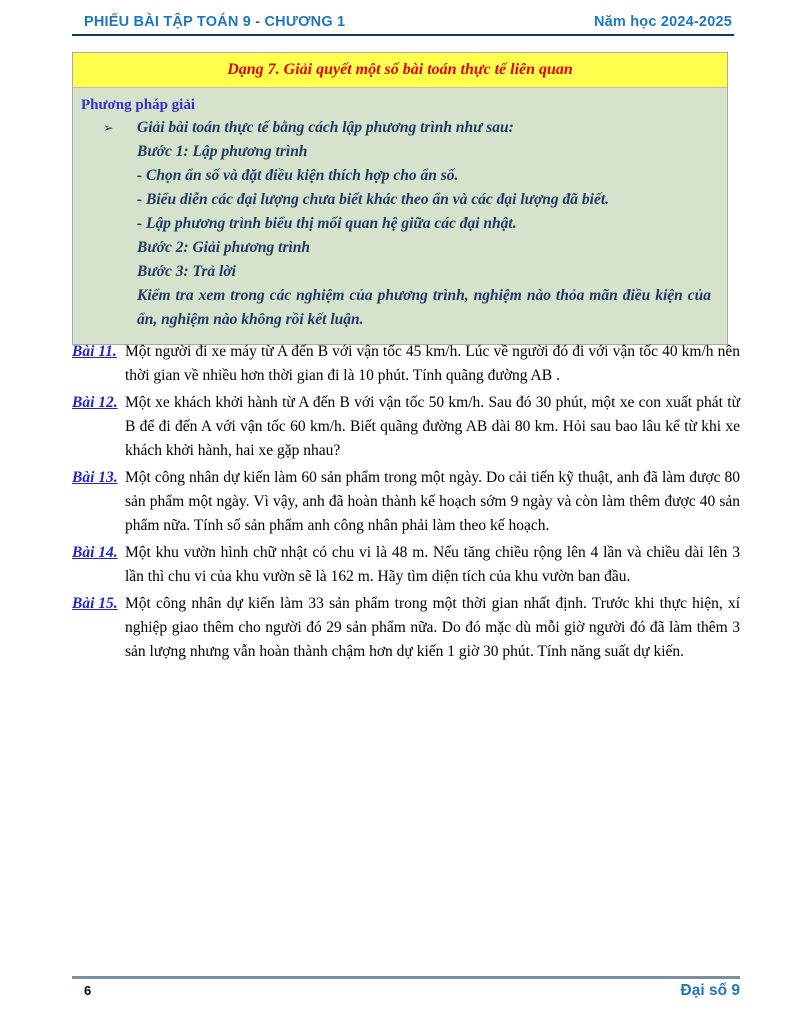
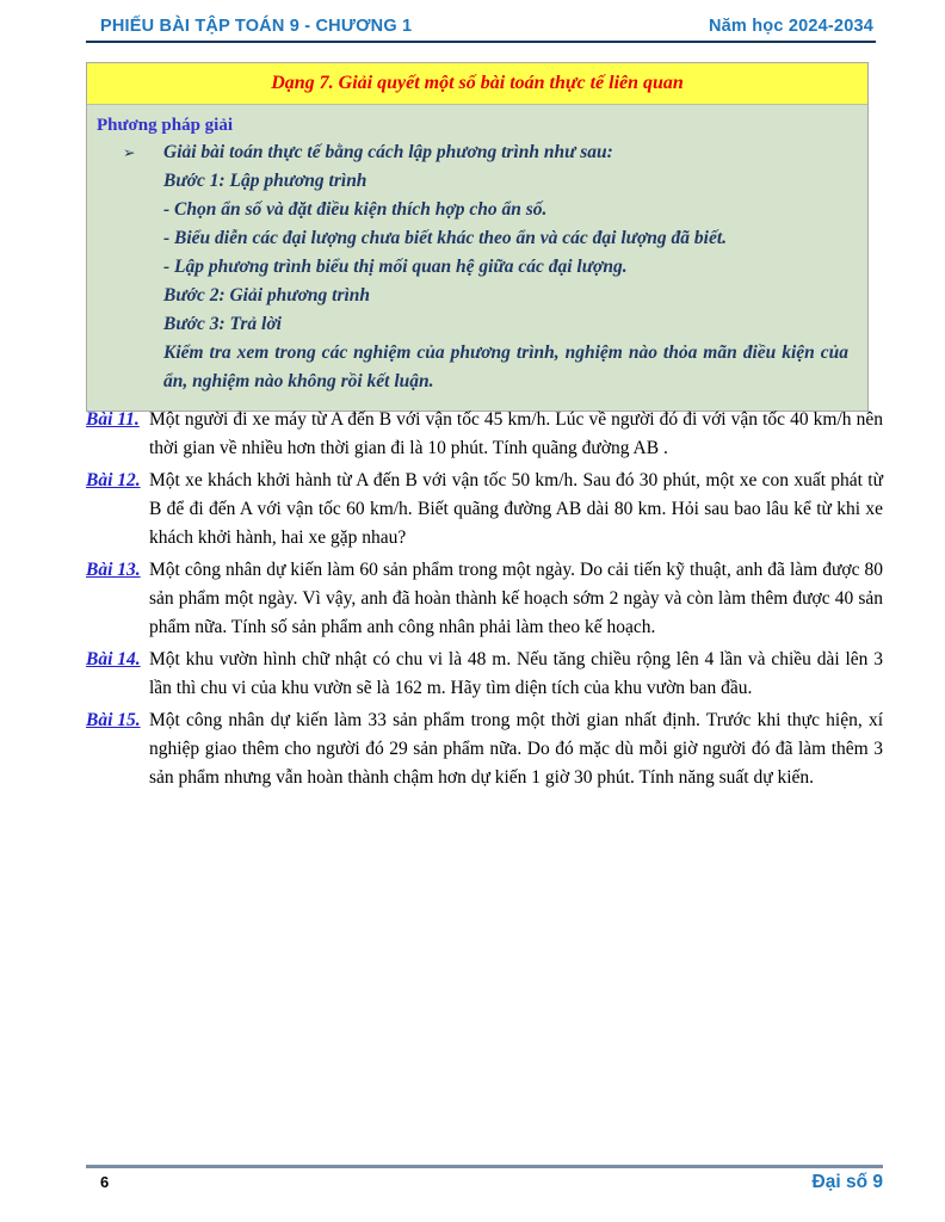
  PHIẾU BÀI TẬP TOÁN 9 - CHƯƠNG 1
- Năm học 2024-2025
+ Năm học 2024-2034
  Dạng 7. Giải quyết một số bài toán thực tế liên quan
  Phương pháp giải
  ➢
  Giải bài toán thực tế bằng cách lập phương trình như sau:
  Bước 1: Lập phương trình
  - Chọn ẩn số và đặt điều kiện thích hợp cho ẩn số.
  - Biểu diễn các đại lượng chưa biết khác theo ẩn và các đại lượng đã biết.
- - Lập phương trình biểu thị mối quan hệ giữa các đại nhật.
+ - Lập phương trình biểu thị mối quan hệ giữa các đại lượng.
  Bước 2: Giải phương trình
  Bước 3: Trả lời
  Kiểm tra xem trong các nghiệm của phương trình, nghiệm nào thỏa mãn điều kiện của ẩn, nghiệm nào không rồi kết luận.
  Bài 11.
  Một người đi xe máy từ A đến B với vận tốc 45 km/h. Lúc về người đó đi với vận tốc 40 km/h nên thời gian về nhiều hơn thời gian đi là 10 phút. Tính quãng đường AB .
  Bài 12.
  Một xe khách khởi hành từ A đến B với vận tốc 50 km/h. Sau đó 30 phút, một xe con xuất phát từ B để đi đến A với vận tốc 60 km/h. Biết quãng đường AB dài 80 km. Hỏi sau bao lâu kể từ khi xe khách khởi hành, hai xe gặp nhau?
  Bài 13.
- Một công nhân dự kiến làm 60 sản phẩm trong một ngày. Do cải tiến kỹ thuật, anh đã làm được 80 sản phẩm một ngày. Vì vậy, anh đã hoàn thành kế hoạch sớm 9 ngày và còn làm thêm được 40 sản phẩm nữa. Tính số sản phẩm anh công nhân phải làm theo kế hoạch.
+ Một công nhân dự kiến làm 60 sản phẩm trong một ngày. Do cải tiến kỹ thuật, anh đã làm được 80 sản phẩm một ngày. Vì vậy, anh đã hoàn thành kế hoạch sớm 2 ngày và còn làm thêm được 40 sản phẩm nữa. Tính số sản phẩm anh công nhân phải làm theo kế hoạch.
  Bài 14.
  Một khu vườn hình chữ nhật có chu vi là 48 m. Nếu tăng chiều rộng lên 4 lần và chiều dài lên 3 lần thì chu vi của khu vườn sẽ là 162 m. Hãy tìm diện tích của khu vườn ban đầu.
  Bài 15.
- Một công nhân dự kiến làm 33 sản phẩm trong một thời gian nhất định. Trước khi thực hiện, xí nghiệp giao thêm cho người đó 29 sản phẩm nữa. Do đó mặc dù mỗi giờ người đó đã làm thêm 3 sản lượng nhưng vẫn hoàn thành chậm hơn dự kiến 1 giờ 30 phút. Tính năng suất dự kiến.
+ Một công nhân dự kiến làm 33 sản phẩm trong một thời gian nhất định. Trước khi thực hiện, xí nghiệp giao thêm cho người đó 29 sản phẩm nữa. Do đó mặc dù mỗi giờ người đó đã làm thêm 3 sản phẩm nhưng vẫn hoàn thành chậm hơn dự kiến 1 giờ 30 phút. Tính năng suất dự kiến.
  6
  Đại số 9
